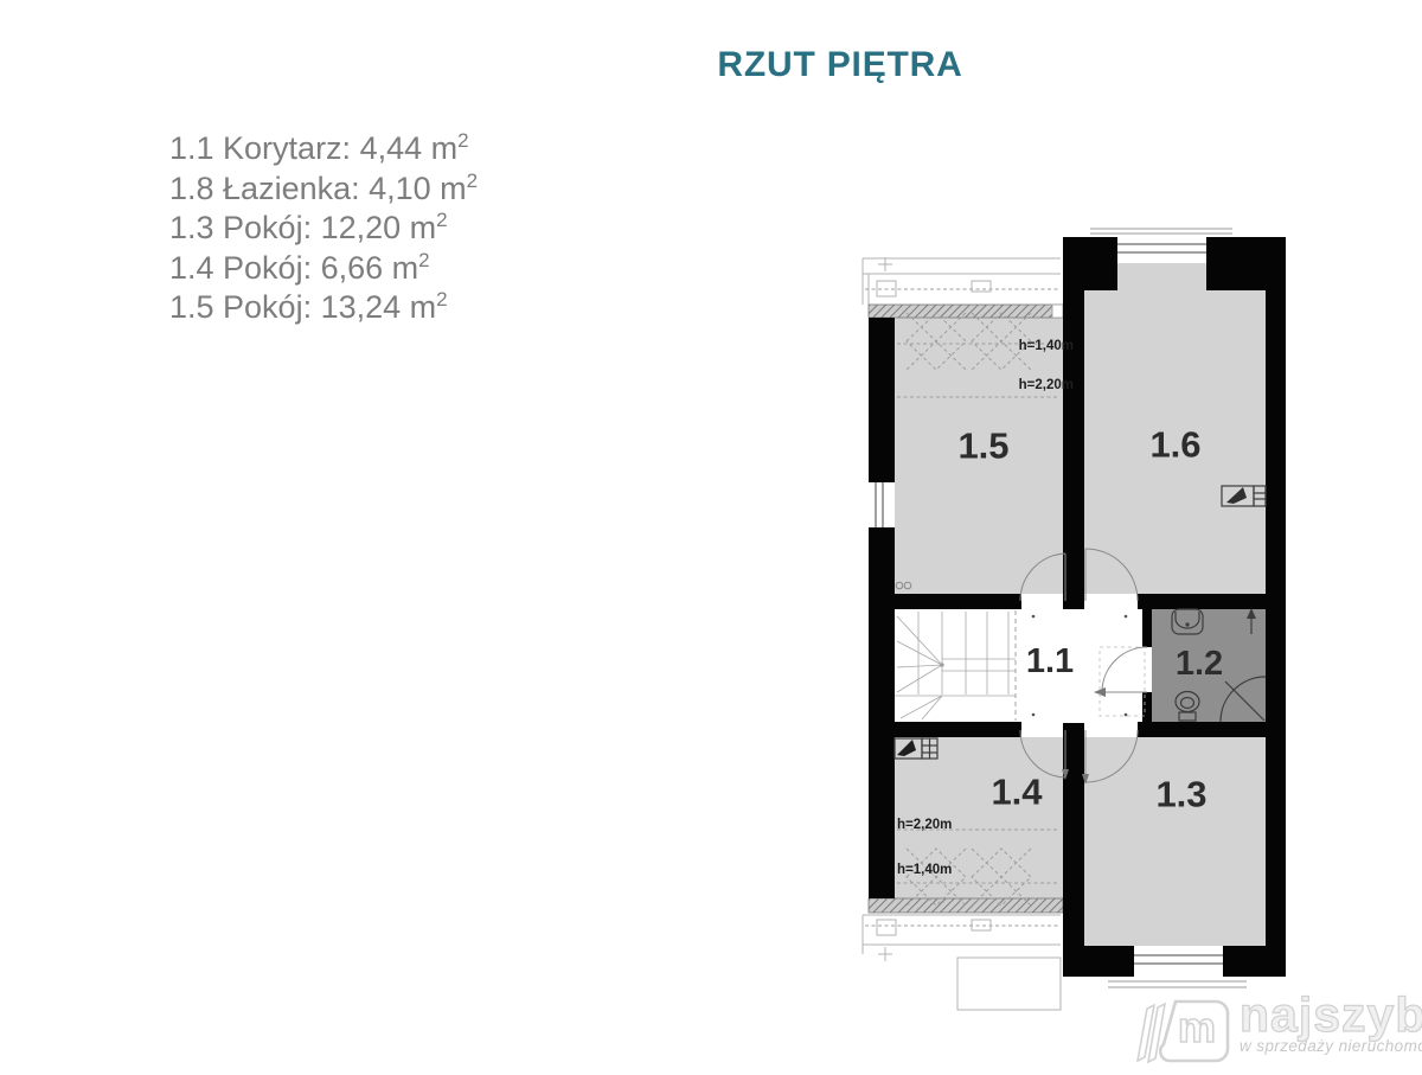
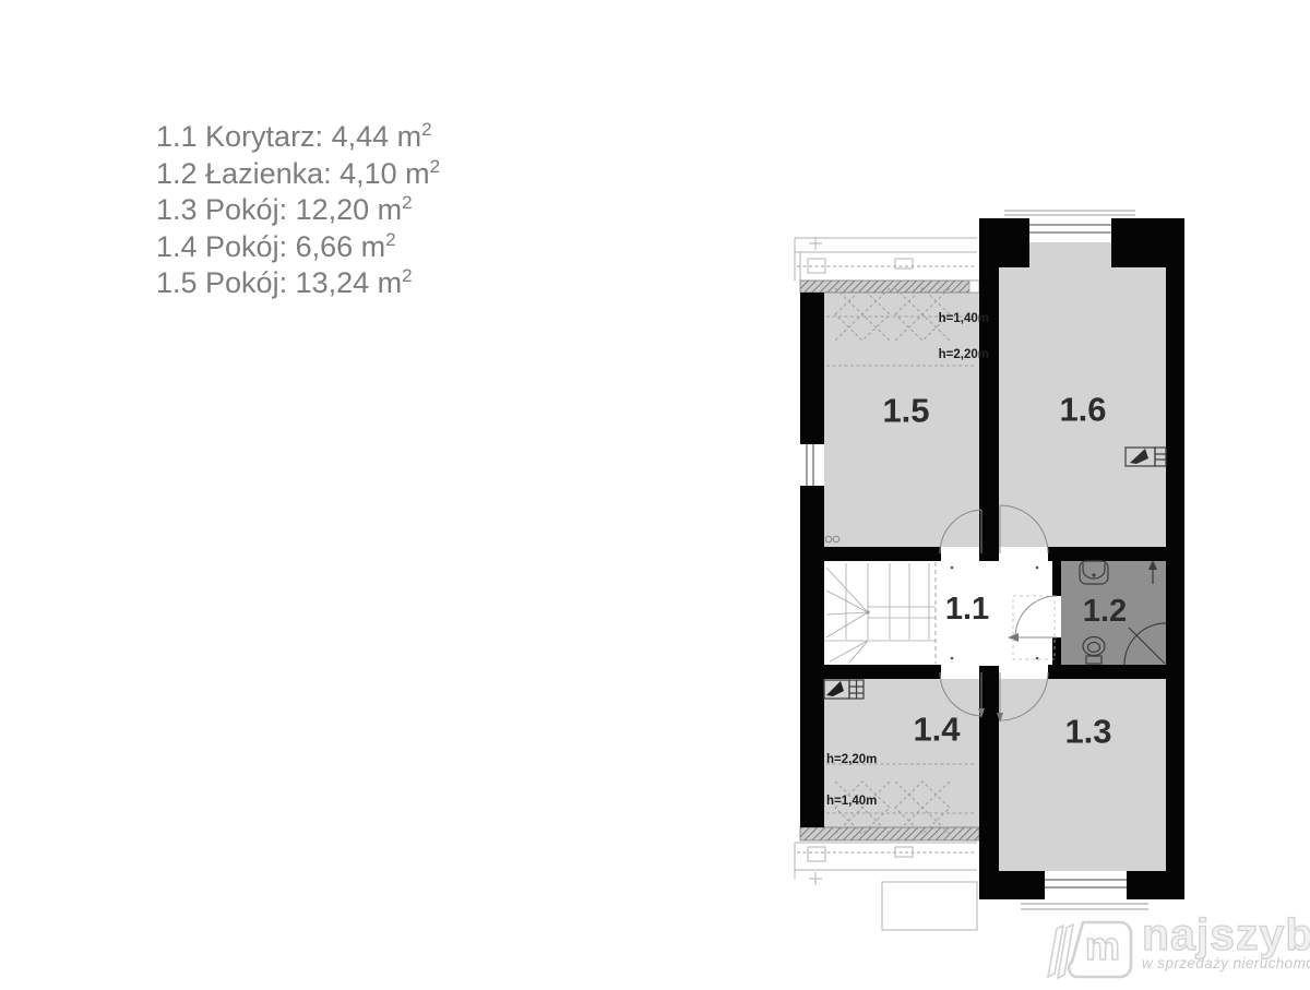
- RZUT PIĘTRA
  1.1 Korytarz: 4,44 m2
- 1.8 Łazienka: 4,10 m2
+ 1.2 Łazienka: 4,10 m2
  1.3 Pokój: 12,20 m2
  1.4 Pokój: 6,66 m2
  1.5 Pokój: 13,24 m2
  1.5
  1.6
  1.1
  1.2
  1.4
  1.3
  h=1,40m
  h=2,20m
  h=2,20m
  h=1,40m
  m
  najszyb
  w sprzedaży nieruchom
